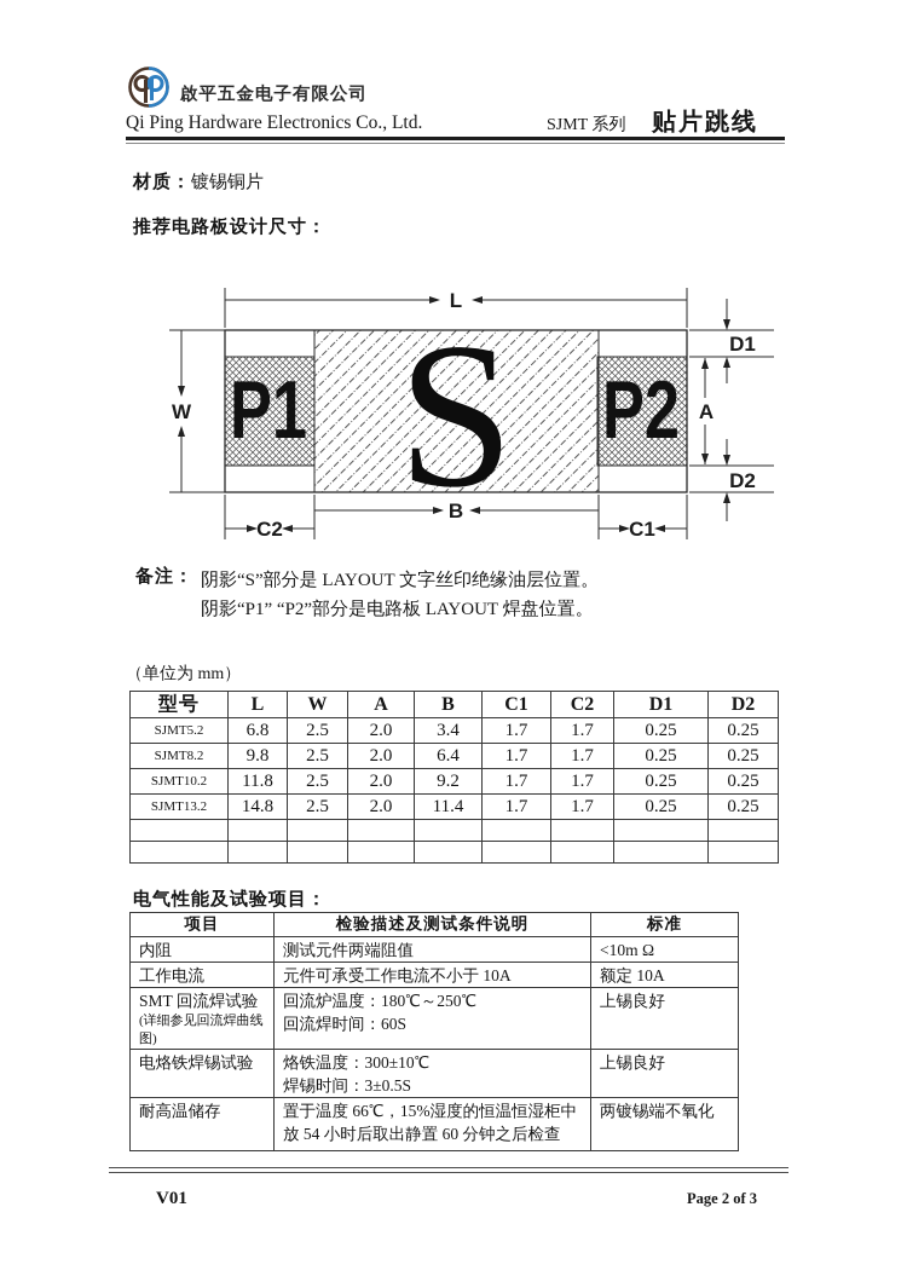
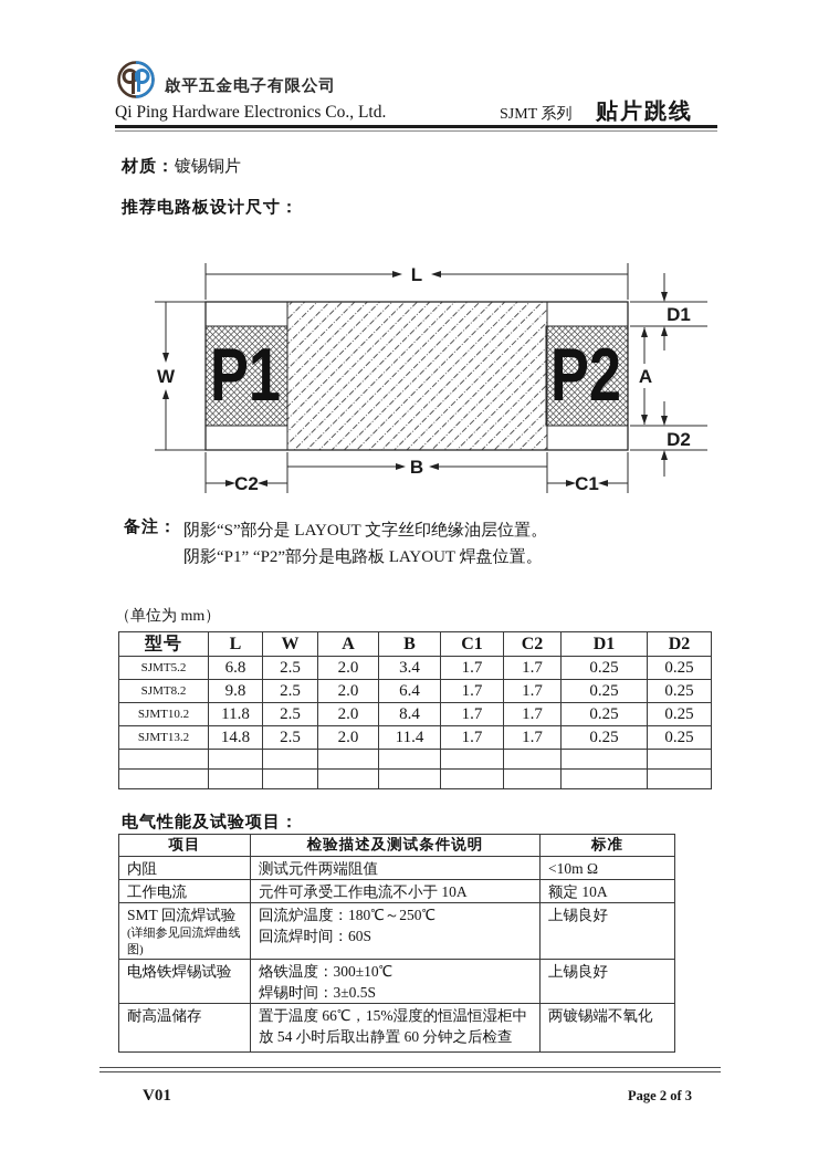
  啟平五金电子有限公司
  Qi Ping Hardware Electronics Co., Ltd.
  SJMT 系列
  贴片跳线
  材质：镀锡铜片
  推荐电路板设计尺寸：
  L
  W
  A
  D1
  D2
  B
  C2
  C1
  P1
  P2
- S
  备注：
  阴影“S”部分是 LAYOUT 文字丝印绝缘油层位置。
  阴影“P1” “P2”部分是电路板 LAYOUT 焊盘位置。
  （单位为 mm）
  型号	L	W	A	B	C1	C2	D1	D2
  SJMT5.2	6.8	2.5	2.0	3.4	1.7	1.7	0.25	0.25
  SJMT8.2	9.8	2.5	2.0	6.4	1.7	1.7	0.25	0.25
- SJMT10.2	11.8	2.5	2.0	9.2	1.7	1.7	0.25	0.25
+ SJMT10.2	11.8	2.5	2.0	8.4	1.7	1.7	0.25	0.25
  SJMT13.2	14.8	2.5	2.0	11.4	1.7	1.7	0.25	0.25
  电气性能及试验项目：
  项目	检验描述及测试条件说明	标准
  内阻	测试元件两端阻值	<10m Ω
  工作电流	元件可承受工作电流不小于 10A	额定 10A
  SMT 回流焊试验 (详细参见回流焊曲线图)	回流炉温度：180℃～250℃ 回流焊时间：60S	上锡良好
  电烙铁焊锡试验	烙铁温度：300±10℃ 焊锡时间：3±0.5S	上锡良好
  耐高温储存	置于温度 66℃，15%湿度的恒温恒湿柜中放 54 小时后取出静置 60 分钟之后检查	两镀锡端不氧化
  V01
  Page 2 of 3
